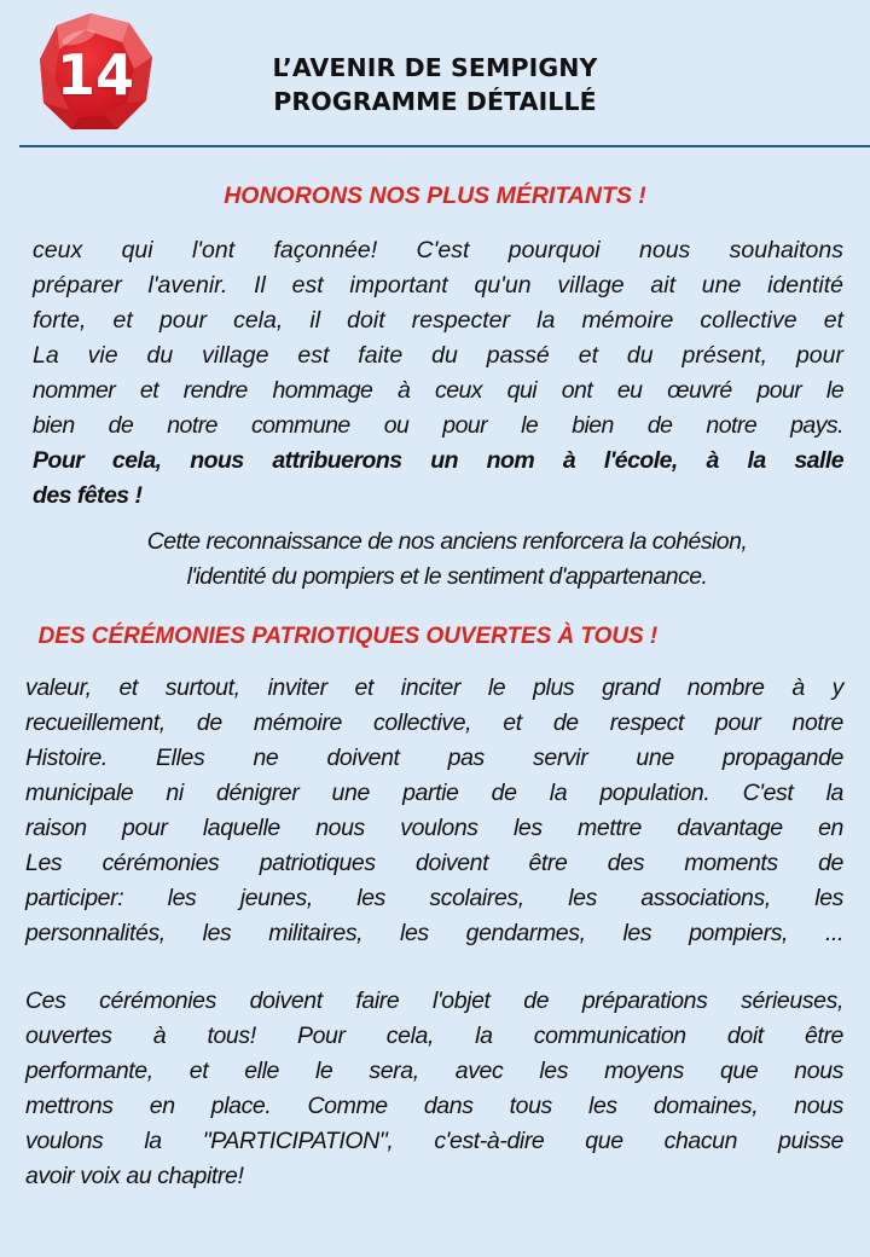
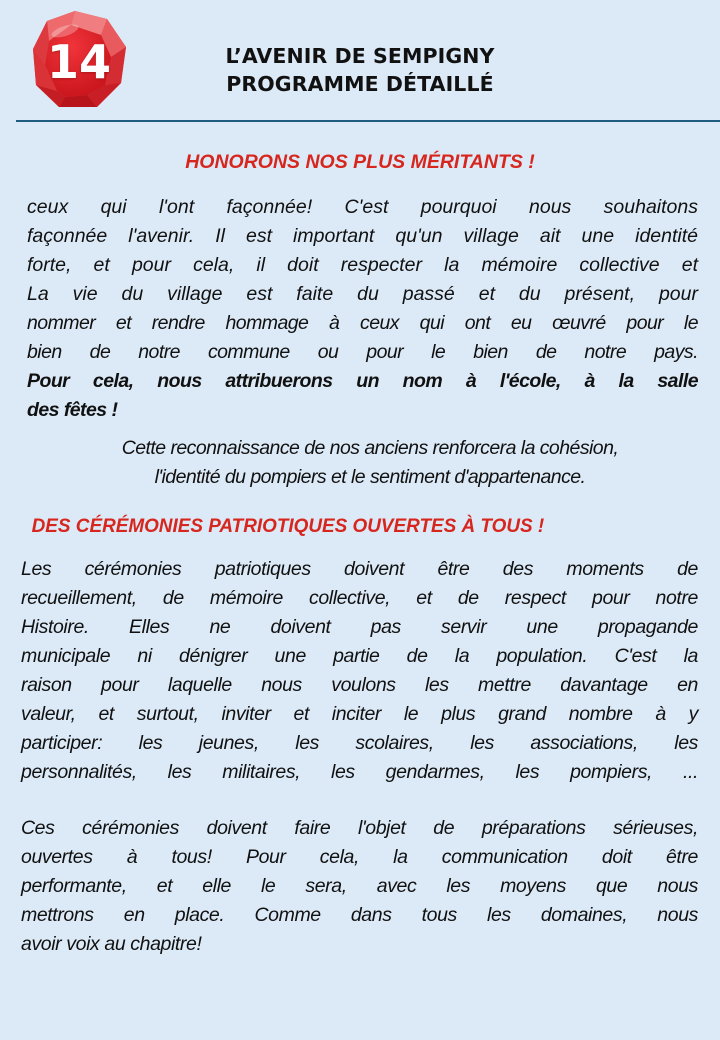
  14
  L’AVENIR DE SEMPIGNY
  PROGRAMME DÉTAILLÉ
  HONORONS NOS PLUS MÉRITANTS !
  ceux qui l'ont façonnée! C'est pourquoi nous souhaitons
- préparer l'avenir. Il est important qu'un village ait une identité
+ façonnée l'avenir. Il est important qu'un village ait une identité
  forte, et pour cela, il doit respecter la mémoire collective et
  La vie du village est faite du passé et du présent, pour
  nommer et rendre hommage à ceux qui ont eu œuvré pour le
  bien de notre commune ou pour le bien de notre pays.
  Pour cela, nous attribuerons un nom à l'école, à la salle
  des fêtes !
  Cette reconnaissance de nos anciens renforcera la cohésion,
  l'identité du pompiers et le sentiment d'appartenance.
  DES CÉRÉMONIES PATRIOTIQUES OUVERTES À TOUS !
- valeur, et surtout, inviter et inciter le plus grand nombre à y
+ Les cérémonies patriotiques doivent être des moments de
  recueillement, de mémoire collective, et de respect pour notre
  Histoire. Elles ne doivent pas servir une propagande
  municipale ni dénigrer une partie de la population. C'est la
  raison pour laquelle nous voulons les mettre davantage en
- Les cérémonies patriotiques doivent être des moments de
+ valeur, et surtout, inviter et inciter le plus grand nombre à y
  participer: les jeunes, les scolaires, les associations, les
  personnalités, les militaires, les gendarmes, les pompiers, ...
  Ces cérémonies doivent faire l'objet de préparations sérieuses,
  ouvertes à tous! Pour cela, la communication doit être
  performante, et elle le sera, avec les moyens que nous
  mettrons en place. Comme dans tous les domaines, nous
- voulons la "PARTICIPATION", c'est-à-dire que chacun puisse
  avoir voix au chapitre!
